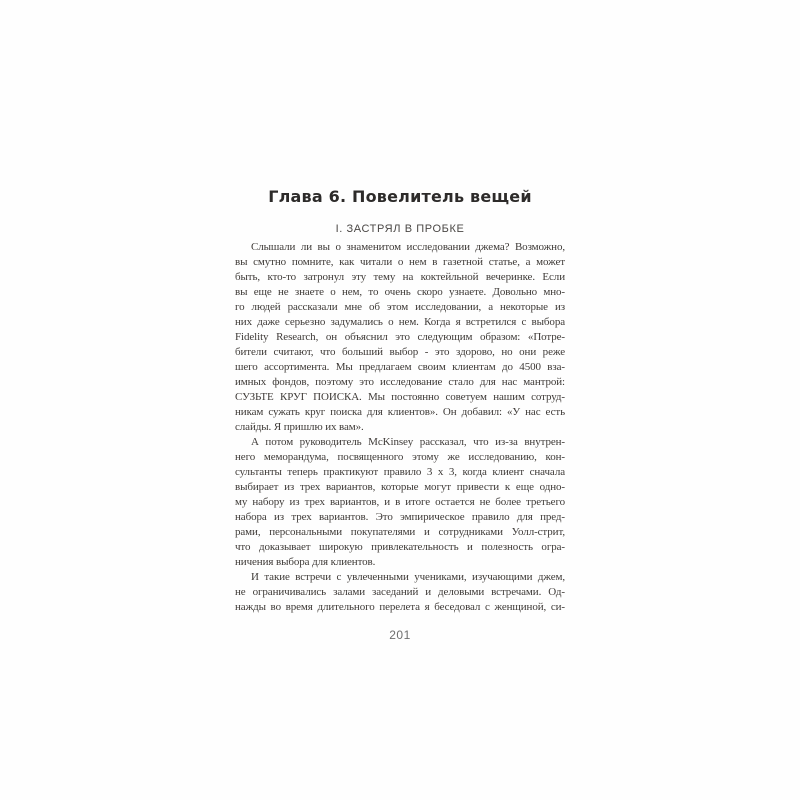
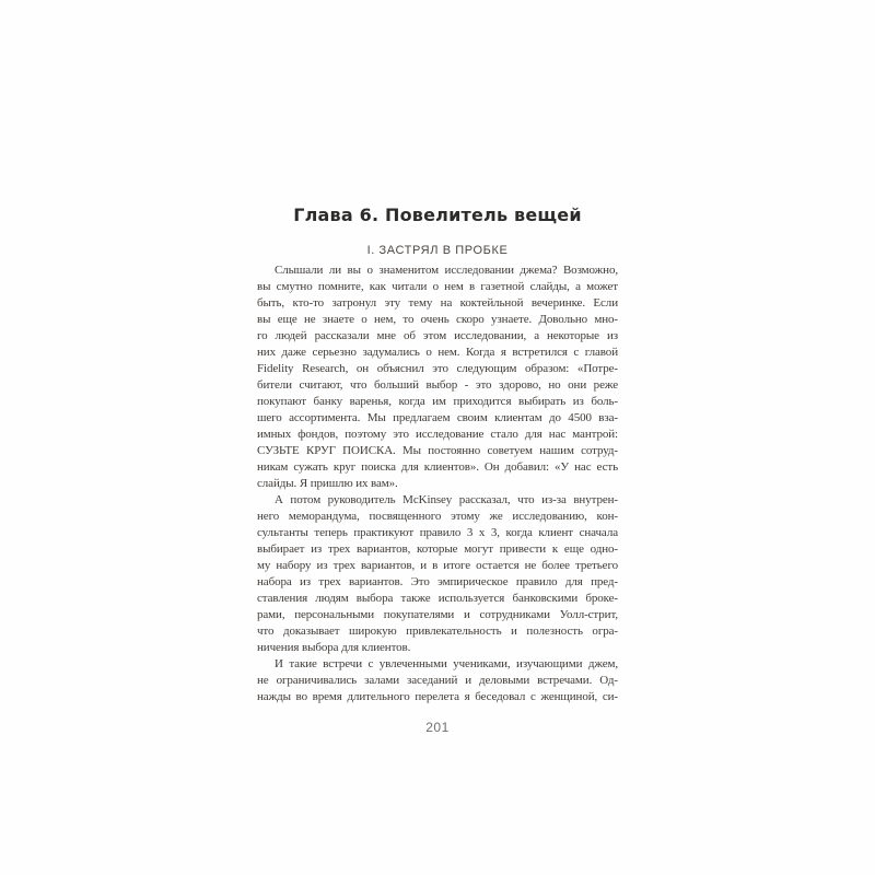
  Глава 6. Повелитель вещей
  I. ЗАСТРЯЛ В ПРОБКЕ
  Слышали ли вы о знаменитом исследовании джема? Возможно,
- вы смутно помните, как читали о нем в газетной статье, а может
+ вы смутно помните, как читали о нем в газетной слайды, а может
  быть, кто-то затронул эту тему на коктейльной вечеринке. Если
  вы еще не знаете о нем, то очень скоро узнаете. Довольно мно-
  го людей рассказали мне об этом исследовании, а некоторые из
- них даже серьезно задумались о нем. Когда я встретился с выбора
+ них даже серьезно задумались о нем. Когда я встретился с главой
  Fidelity Research, он объяснил это следующим образом: «Потре-
  бители считают, что больший выбор - это здорово, но они реже
+ покупают банку варенья, когда им приходится выбирать из боль-
  шего ассортимента. Мы предлагаем своим клиентам до 4500 вза-
  имных фондов, поэтому это исследование стало для нас мантрой:
  СУЗЬТЕ КРУГ ПОИСКА. Мы постоянно советуем нашим сотруд-
  никам сужать круг поиска для клиентов». Он добавил: «У нас есть
  слайды. Я пришлю их вам».
  А потом руководитель McKinsey рассказал, что из-за внутрен-
  него меморандума, посвященного этому же исследованию, кон-
  сультанты теперь практикуют правило 3 х 3, когда клиент сначала
  выбирает из трех вариантов, которые могут привести к еще одно-
  му набору из трех вариантов, и в итоге остается не более третьего
  набора из трех вариантов. Это эмпирическое правило для пред-
+ ставления людям выбора также используется банковскими броке-
  рами, персональными покупателями и сотрудниками Уолл-стрит,
  что доказывает широкую привлекательность и полезность огра-
  ничения выбора для клиентов.
  И такие встречи с увлеченными учениками, изучающими джем,
  не ограничивались залами заседаний и деловыми встречами. Од-
  нажды во время длительного перелета я беседовал с женщиной, си-
  201
